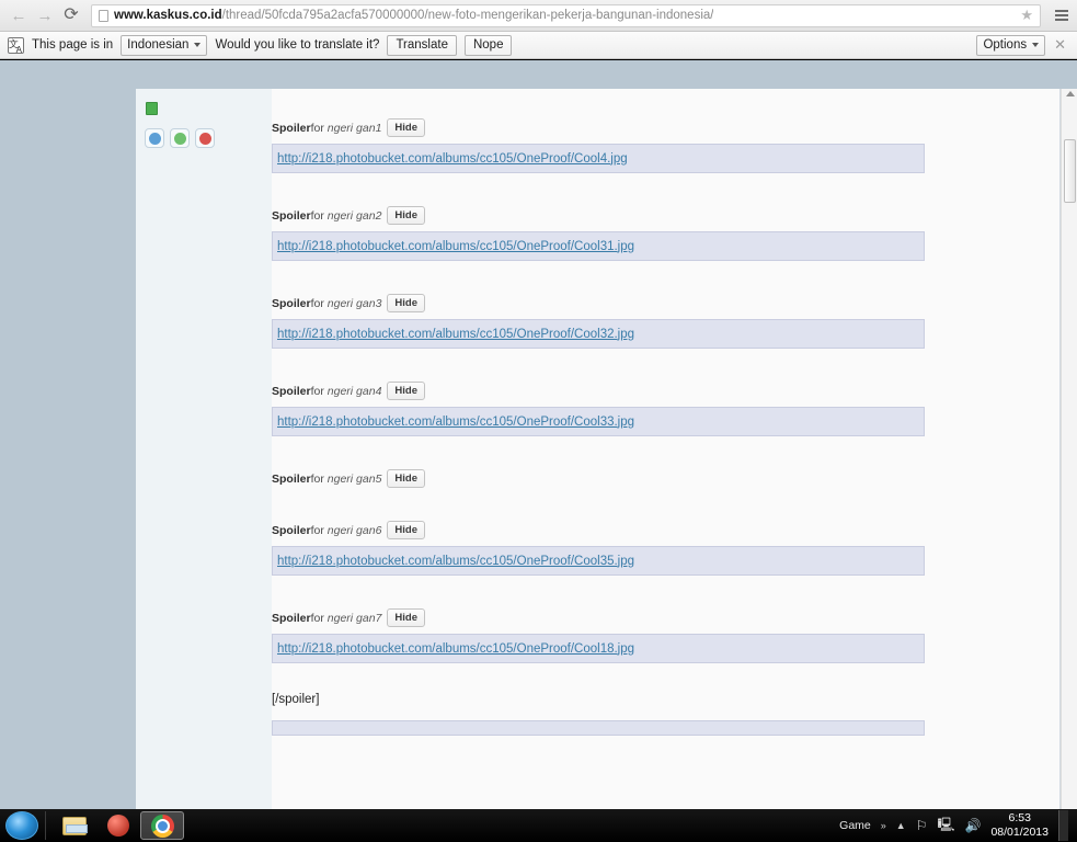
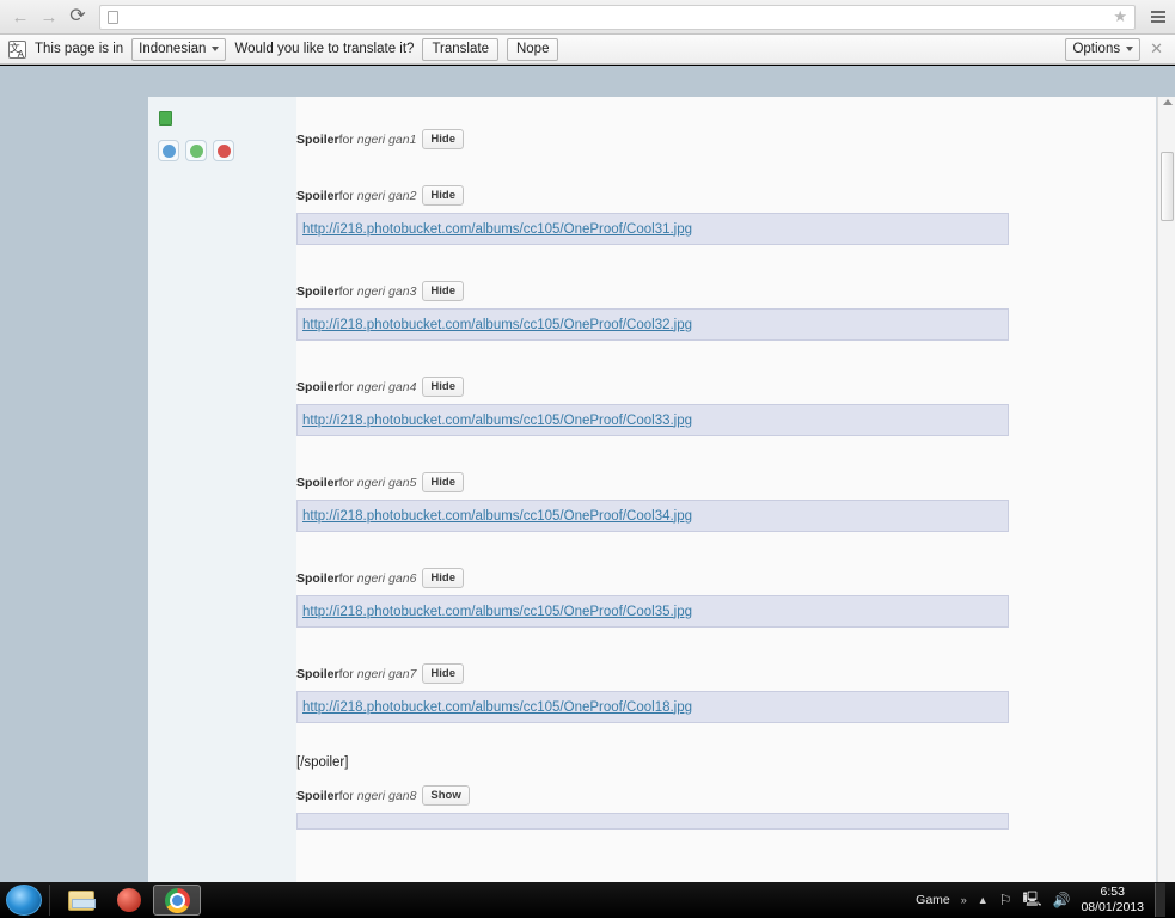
  ←
  →
  ⟳
- www.kaskus.co.id/thread/50fcda795a2acfa570000000/new-foto-mengerikan-pekerja-bangunan-indonesia/
  ★
  This page is in
  Indonesian
  Would you like to translate it?
  Translate
  Nope
  Options
  ✕
  Spoilerfor ngeri gan1
  Hide
- http://i218.photobucket.com/albums/cc105/OneProof/Cool4.jpg
  Spoilerfor ngeri gan2
  Hide
  http://i218.photobucket.com/albums/cc105/OneProof/Cool31.jpg
  Spoilerfor ngeri gan3
  Hide
  http://i218.photobucket.com/albums/cc105/OneProof/Cool32.jpg
  Spoilerfor ngeri gan4
  Hide
  http://i218.photobucket.com/albums/cc105/OneProof/Cool33.jpg
  Spoilerfor ngeri gan5
  Hide
+ http://i218.photobucket.com/albums/cc105/OneProof/Cool34.jpg
  Spoilerfor ngeri gan6
  Hide
  http://i218.photobucket.com/albums/cc105/OneProof/Cool35.jpg
  Spoilerfor ngeri gan7
  Hide
  http://i218.photobucket.com/albums/cc105/OneProof/Cool18.jpg
  [/spoiler]
+ Spoilerfor ngeri gan8
+ Show
  Game
  »
  ▲
  ⚐
  🖳
  🔊
  6:53
  08/01/2013
